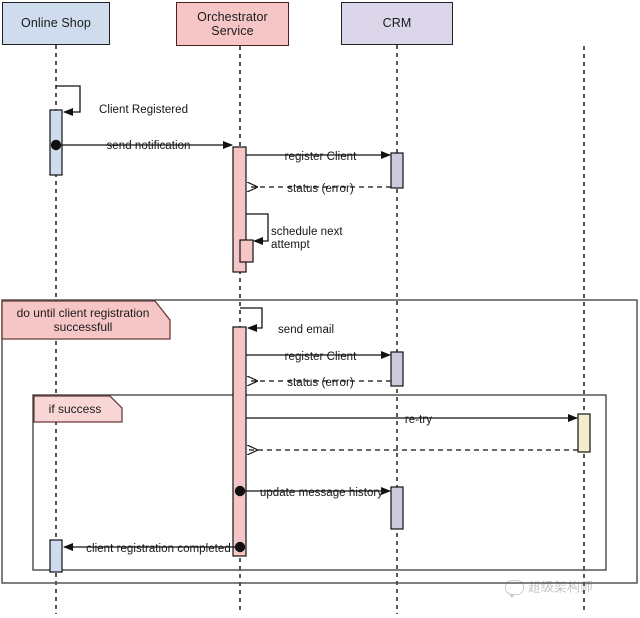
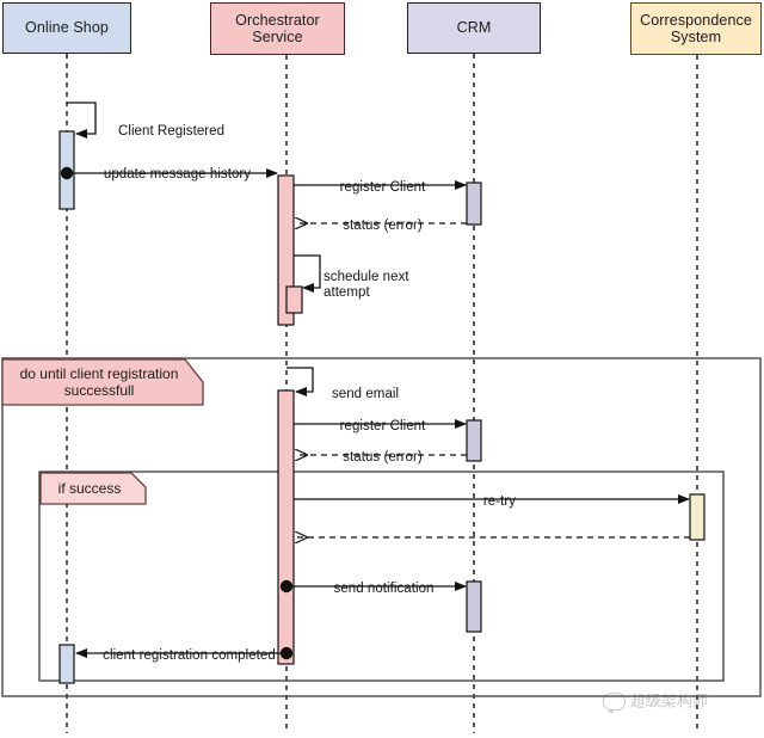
  Online Shop
  Orchestrator
  Service
  CRM
+ Correspondence
+ System
  do until client registration
  successfull
  if success
  Client Registered
- send notification
+ update message history
  register Client
  status (error)
  schedule next
  attempt
  send email
  register Client
  status (error)
  re-try
- update message history
+ send notification
  client registration completed
  超级架构师
